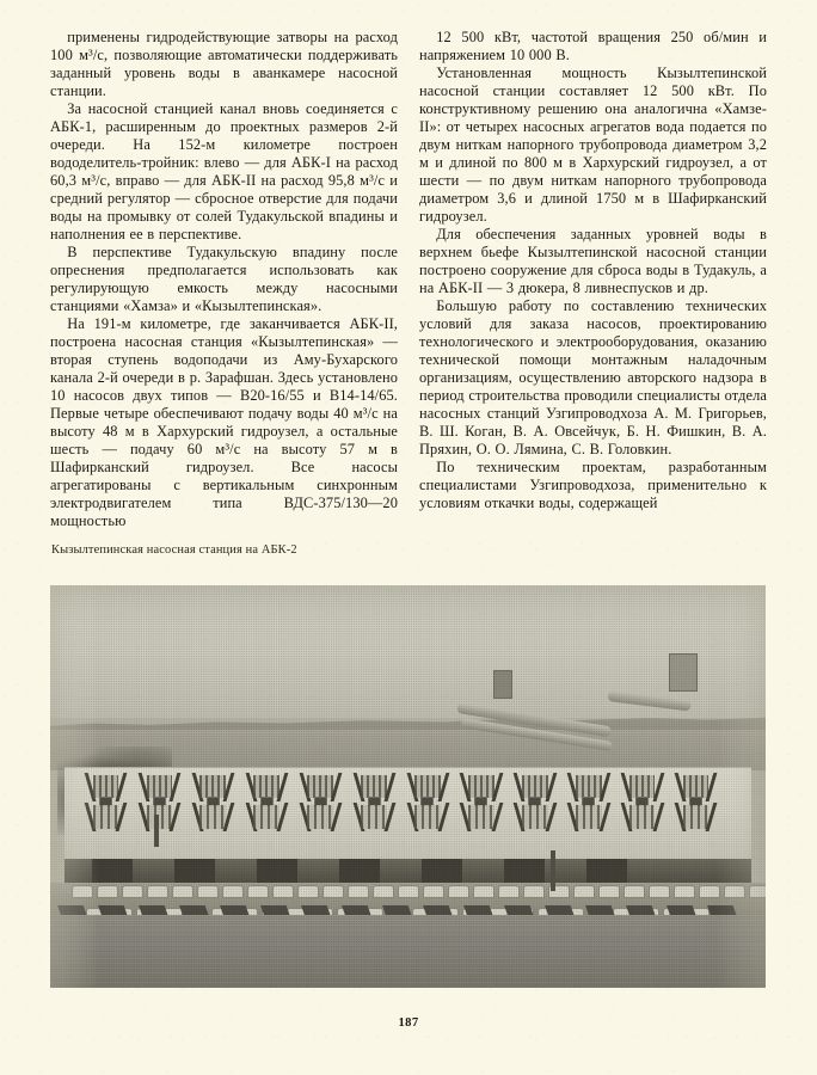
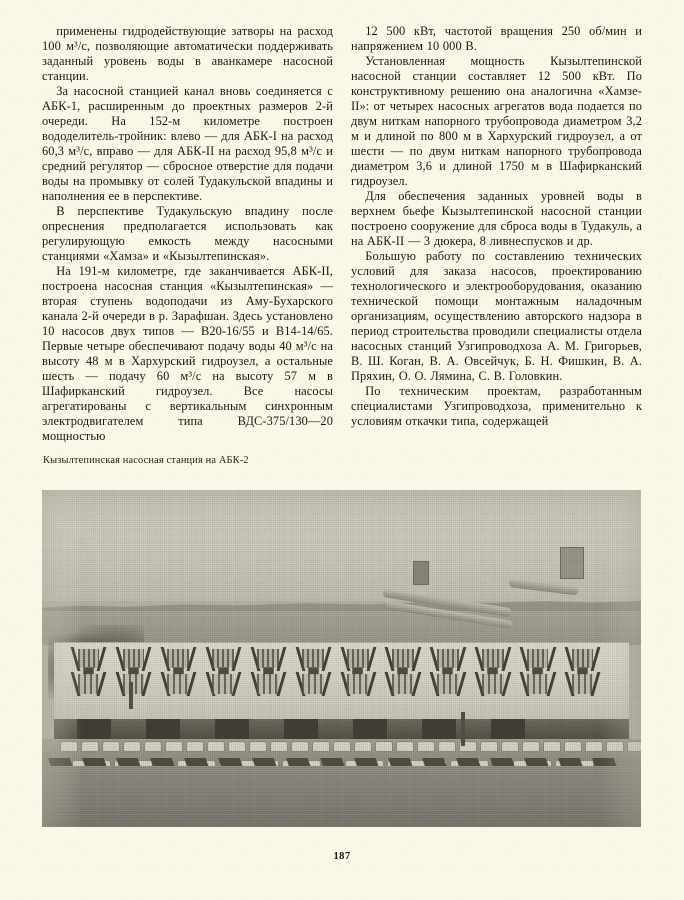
  применены гидродействующие затворы на расход 100 м³/с, позволяющие автоматически поддерживать заданный уровень воды в аванкамере насосной станции.
  За насосной станцией канал вновь соединяется с АБК-1, расширенным до проектных размеров 2-й очереди. На 152-м километре построен вододелитель-тройник: влево — для АБК-I на расход 60,3 м³/с, вправо — для АБК-II на расход 95,8 м³/с и средний регулятор — сбросное отверстие для подачи воды на промывку от солей Тудакульской впадины и наполнения ее в перспективе.
  В перспективе Тудакульскую впадину после опреснения предполагается использовать как регулирующую емкость между насосными станциями «Хамза» и «Кызылтепинская».
  На 191-м километре, где заканчивается АБК-II, построена насосная станция «Кызылтепинская» — вторая ступень водоподачи из Аму-Бухарского канала 2-й очереди в р. Зарафшан. Здесь установлено 10 насосов двух типов — В20-16/55 и В14-14/65. Первые четыре обеспечивают подачу воды 40 м³/с на высоту 48 м в Хархурский гидроузел, а остальные шесть — подачу 60 м³/с на высоту 57 м в Шафирканский гидроузел. Все насосы агрегатированы с вертикальным синхронным электродвигателем типа ВДС-375/130—20 мощностью
  12 500 кВт, частотой вращения 250 об/мин и напряжением 10 000 В.
  Установленная мощность Кызылтепинской насосной станции составляет 12 500 кВт. По конструктивному решению она аналогична «Хамзе-II»: от четырех насосных агрегатов вода подается по двум ниткам напорного трубопровода диаметром 3,2 м и длиной по 800 м в Хархурский гидроузел, а от шести — по двум ниткам напорного трубопровода диаметром 3,6 и длиной 1750 м в Шафирканский гидроузел.
  Для обеспечения заданных уровней воды в верхнем бьефе Кызылтепинской насосной станции построено сооружение для сброса воды в Тудакуль, а на АБК-II — 3 дюкера, 8 ливнеспусков и др.
  Большую работу по составлению технических условий для заказа насосов, проектированию технологического и электрооборудования, оказанию технической помощи монтажным наладочным организациям, осуществлению авторского надзора в период строительства проводили специалисты отдела насосных станций Узгипроводхоза А. М. Григорьев, В. Ш. Коган, В. А. Овсейчук, Б. Н. Фишкин, В. А. Пряхин, О. О. Лямина, С. В. Головкин.
- По техническим проектам, разработанным специалистами Узгипроводхоза, применительно к условиям откачки воды, содержащей
+ По техническим проектам, разработанным специалистами Узгипроводхоза, применительно к условиям откачки типа, содержащей
  Кызылтепинская насосная станция на АБК-2
  187
